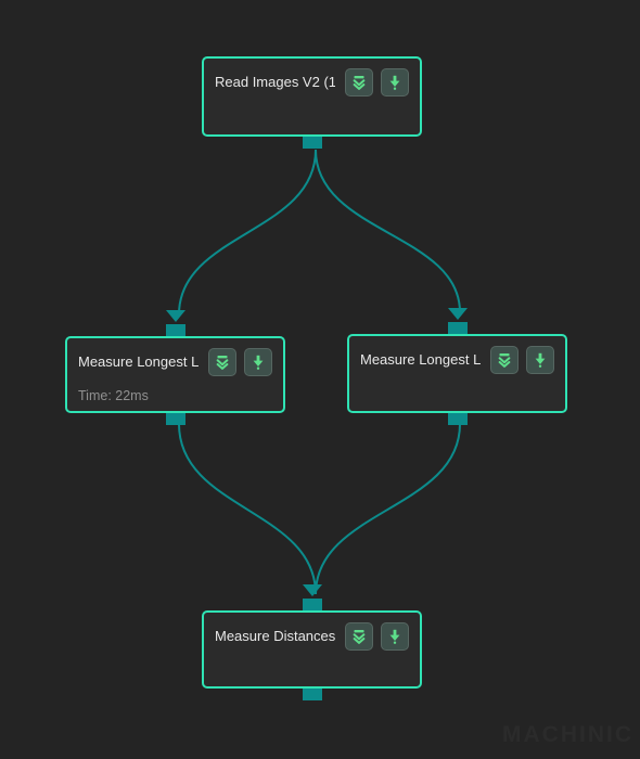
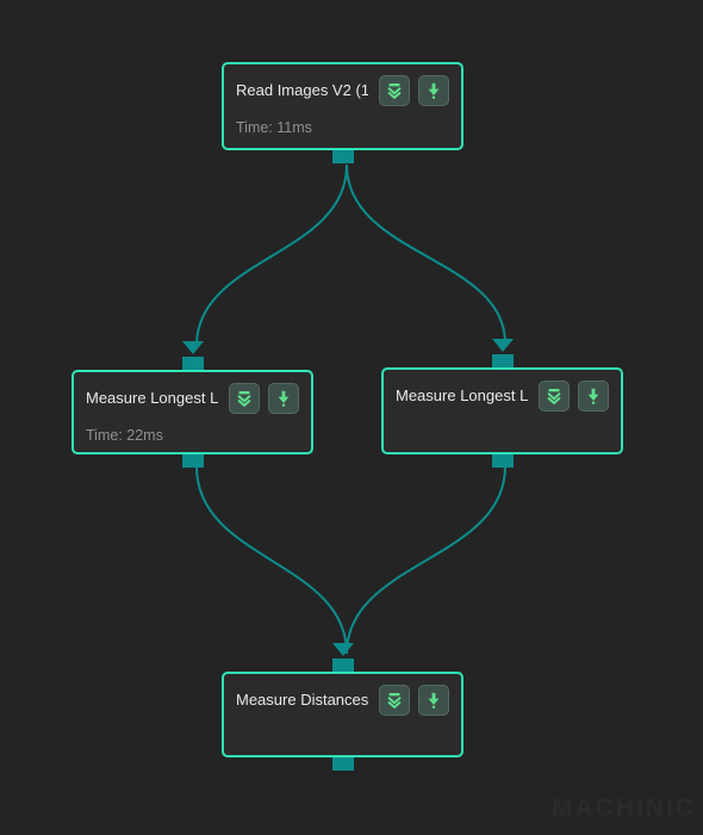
  Read Images V2 (1
+ Time: 11ms
  Measure Longest L
  Time: 22ms
  Measure Longest L
  Measure Distances
